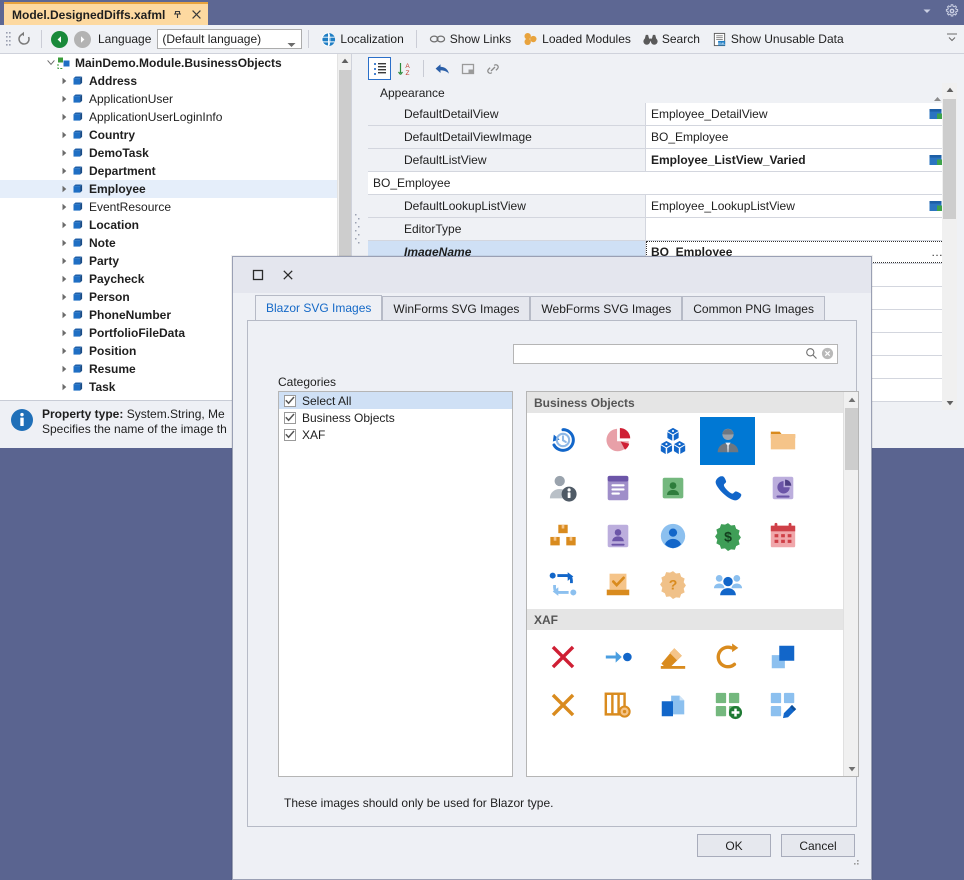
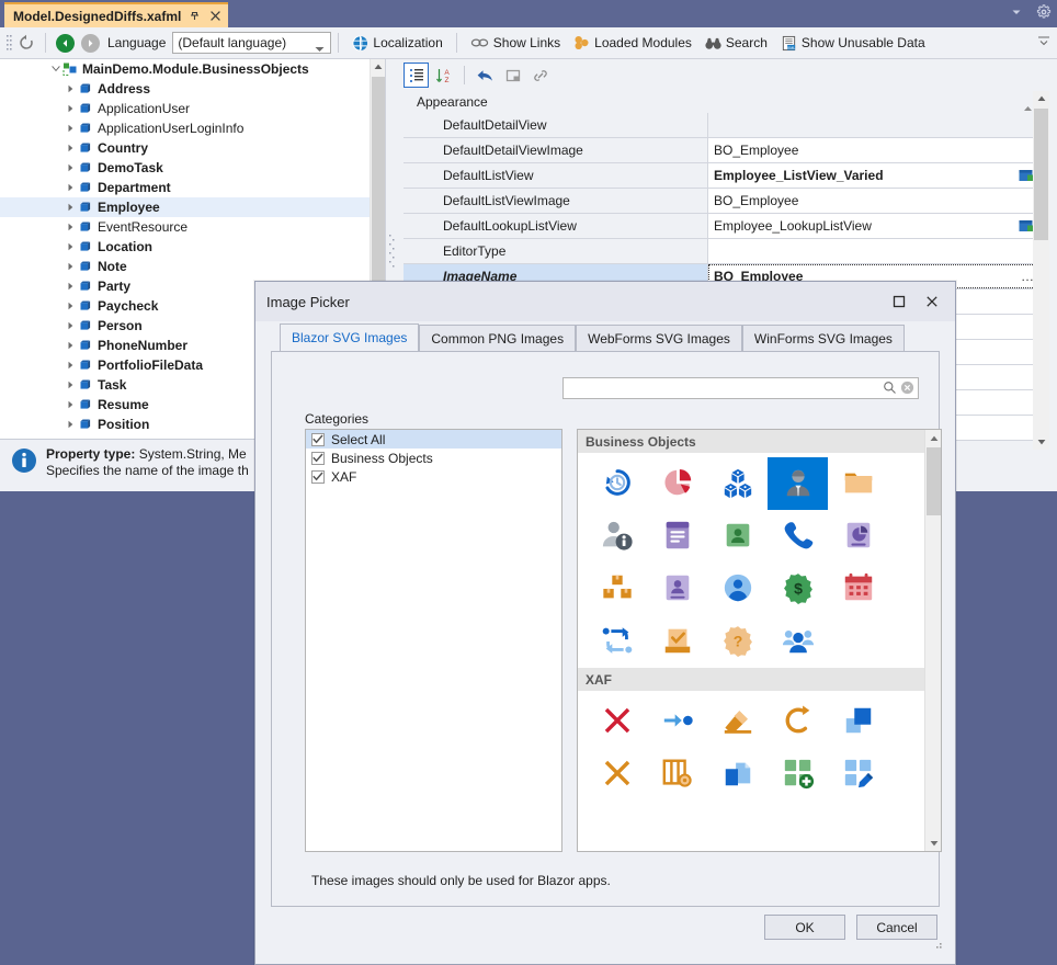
  Model.DesignedDiffs.xafml
  Language
  (Default language)
  Localization
  Show Links
  Loaded Modules
  Search
  Show Unusable Data
  MainDemo.Module.BusinessObjects
  Address
  ApplicationUser
  ApplicationUserLoginInfo
  Country
  DemoTask
  Department
  Employee
  EventResource
  Location
  Note
  Party
  Paycheck
  Person
  PhoneNumber
  PortfolioFileData
- Position
+ Task
  Resume
- Task
+ Position
  Property type: System.String, Me
  Specifies the name of the image th
  Appearance
  DefaultDetailView
- Employee_DetailView
  DefaultDetailViewImage
  BO_Employee
  DefaultListView
  Employee_ListView_Varied
+ DefaultListViewImage
  BO_Employee
  DefaultLookupListView
  Employee_LookupListView
  EditorType
  ImageName
  BO_Employee
  …
+ Image Picker
  Blazor SVG Images
- WinForms SVG Images
+ Common PNG Images
  WebForms SVG Images
- Common PNG Images
+ WinForms SVG Images
  Categories
  Select All
  Business Objects
  XAF
  Business Objects
  $
  ?
  XAF
- These images should only be used for Blazor type.
+ These images should only be used for Blazor apps.
  OK
  Cancel
